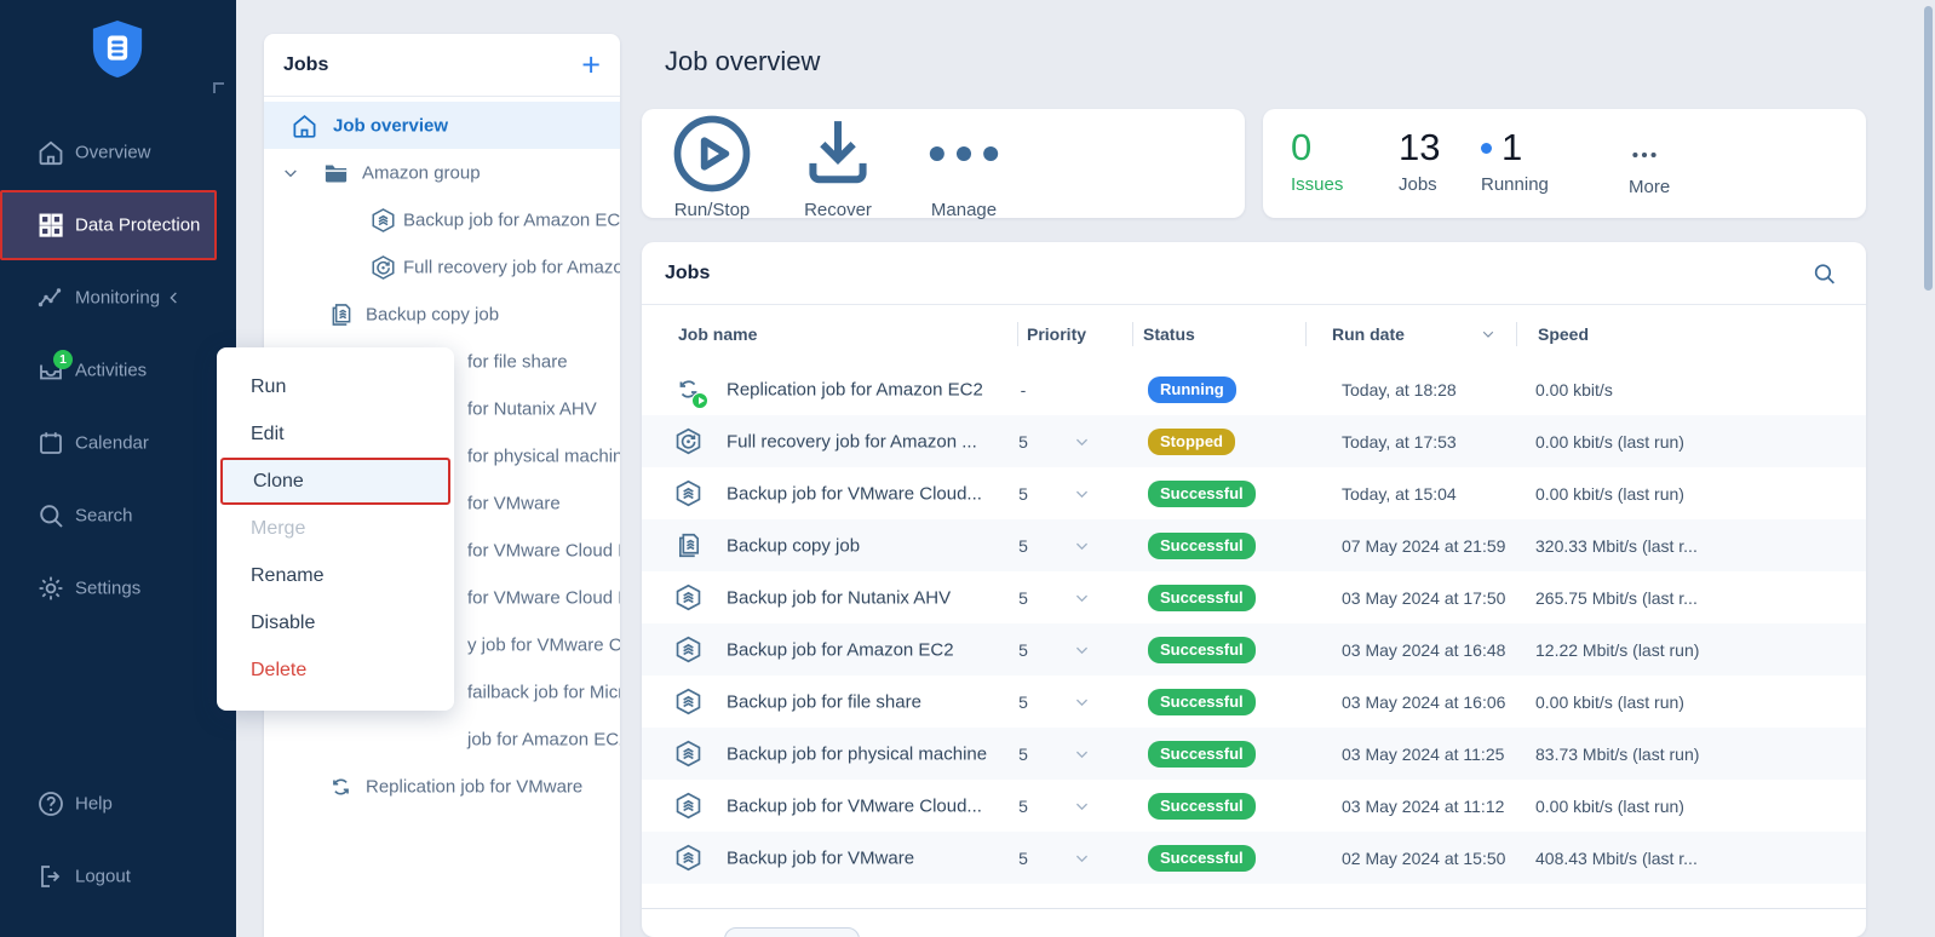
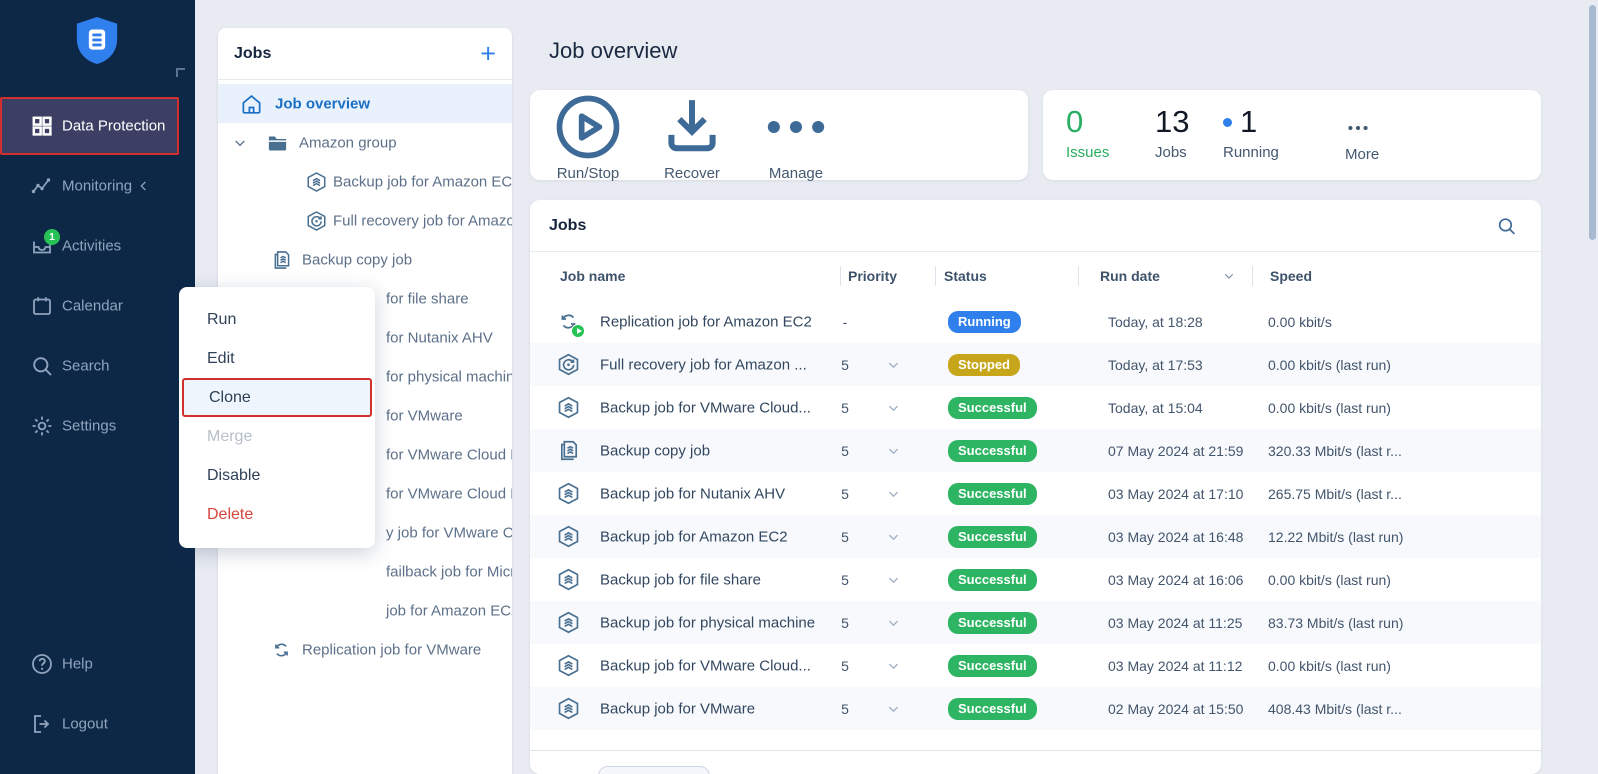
- Overview
  Data Protection
  Monitoring
  1
  Activities
  Calendar
  Search
  Settings
  Help
  Logout
  Jobs
  +
  Job overview
  Amazon group
  Backup job for Amazon EC
  Full recovery job for Amazo
  Backup copy job
  for file share
  for Nutanix AHV
  for physical machin
  for VMware
  for VMware Cloud
  for VMware Cloud
  y job for VMware C
  failback job for Mic
  job for Amazon EC
  Replication job for VMware
  Run
  Edit
  Clone
  Merge
- Rename
  Disable
  Delete
  Job overview
  Run/Stop
  Recover
  Manage
  0
  Issues
  13
  Jobs
  1
  Running
  More
  Jobs
  Job name
  Priority
  Status
  Run date
  Speed
  Replication job for Amazon EC2
  -
  Running
  Today, at 18:28
  0.00 kbit/s
  Full recovery job for Amazon ...
  5
  Stopped
  Today, at 17:53
  0.00 kbit/s (last run)
  Backup job for VMware Cloud...
  5
  Successful
  Today, at 15:04
  0.00 kbit/s (last run)
  Backup copy job
  5
  Successful
  07 May 2024 at 21:59
  320.33 Mbit/s (last r...
  Backup job for Nutanix AHV
  5
  Successful
- 03 May 2024 at 17:50
+ 03 May 2024 at 17:10
  265.75 Mbit/s (last r...
  Backup job for Amazon EC2
  5
  Successful
  03 May 2024 at 16:48
  12.22 Mbit/s (last run)
  Backup job for file share
  5
  Successful
  03 May 2024 at 16:06
  0.00 kbit/s (last run)
  Backup job for physical machine
  5
  Successful
  03 May 2024 at 11:25
  83.73 Mbit/s (last run)
  Backup job for VMware Cloud...
  5
  Successful
  03 May 2024 at 11:12
  0.00 kbit/s (last run)
  Backup job for VMware
  5
  Successful
  02 May 2024 at 15:50
  408.43 Mbit/s (last r...
